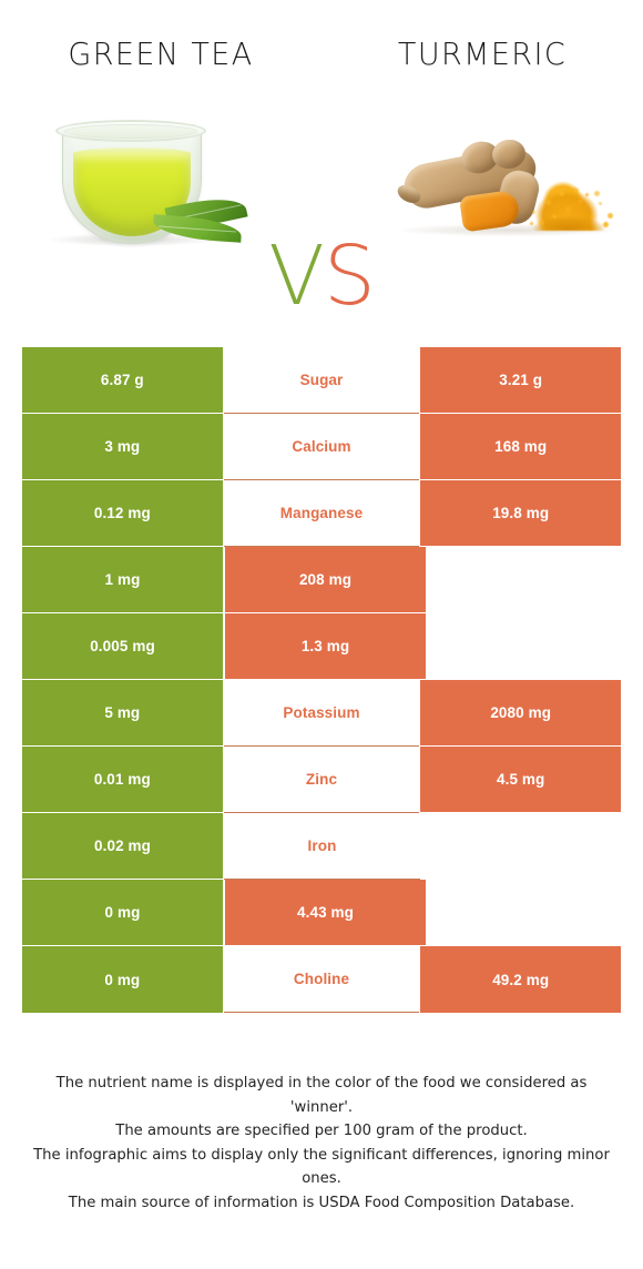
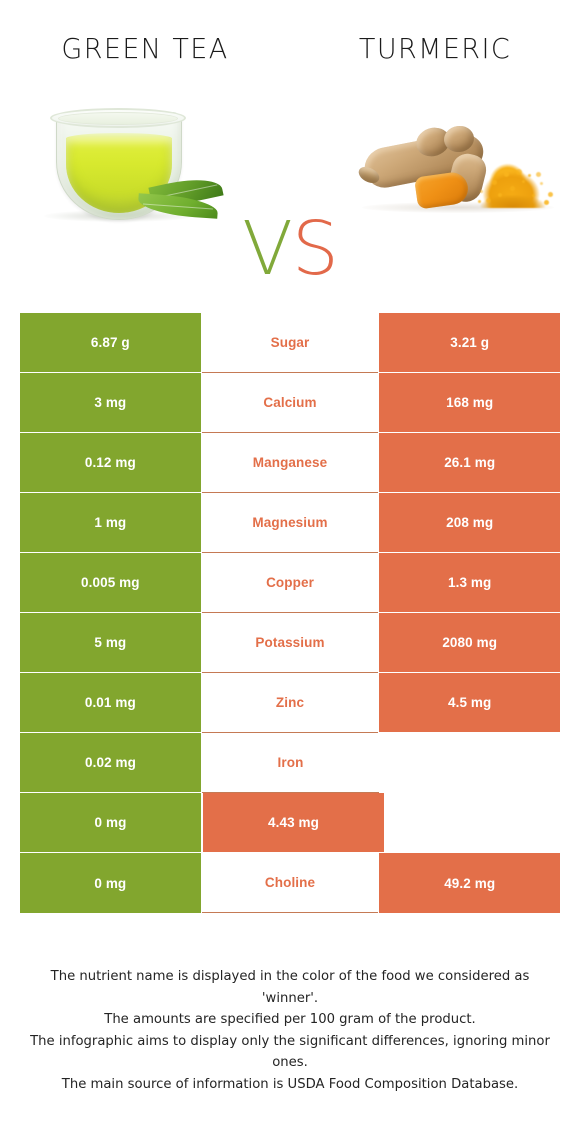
  GREEN TEA
  TURMERIC
  VS
  6.87 g
  Sugar
  3.21 g
  3 mg
  Calcium
  168 mg
  0.12 mg
  Manganese
- 19.8 mg
+ 26.1 mg
  1 mg
+ Magnesium
  208 mg
  0.005 mg
+ Copper
  1.3 mg
  5 mg
  Potassium
  2080 mg
  0.01 mg
  Zinc
  4.5 mg
  0.02 mg
  Iron
  0 mg
  4.43 mg
  0 mg
  Choline
  49.2 mg
  The nutrient name is displayed in the color of the food we considered as 'winner'.
  The amounts are specified per 100 gram of the product.
  The infographic aims to display only the significant differences, ignoring minor ones.
  The main source of information is USDA Food Composition Database.
